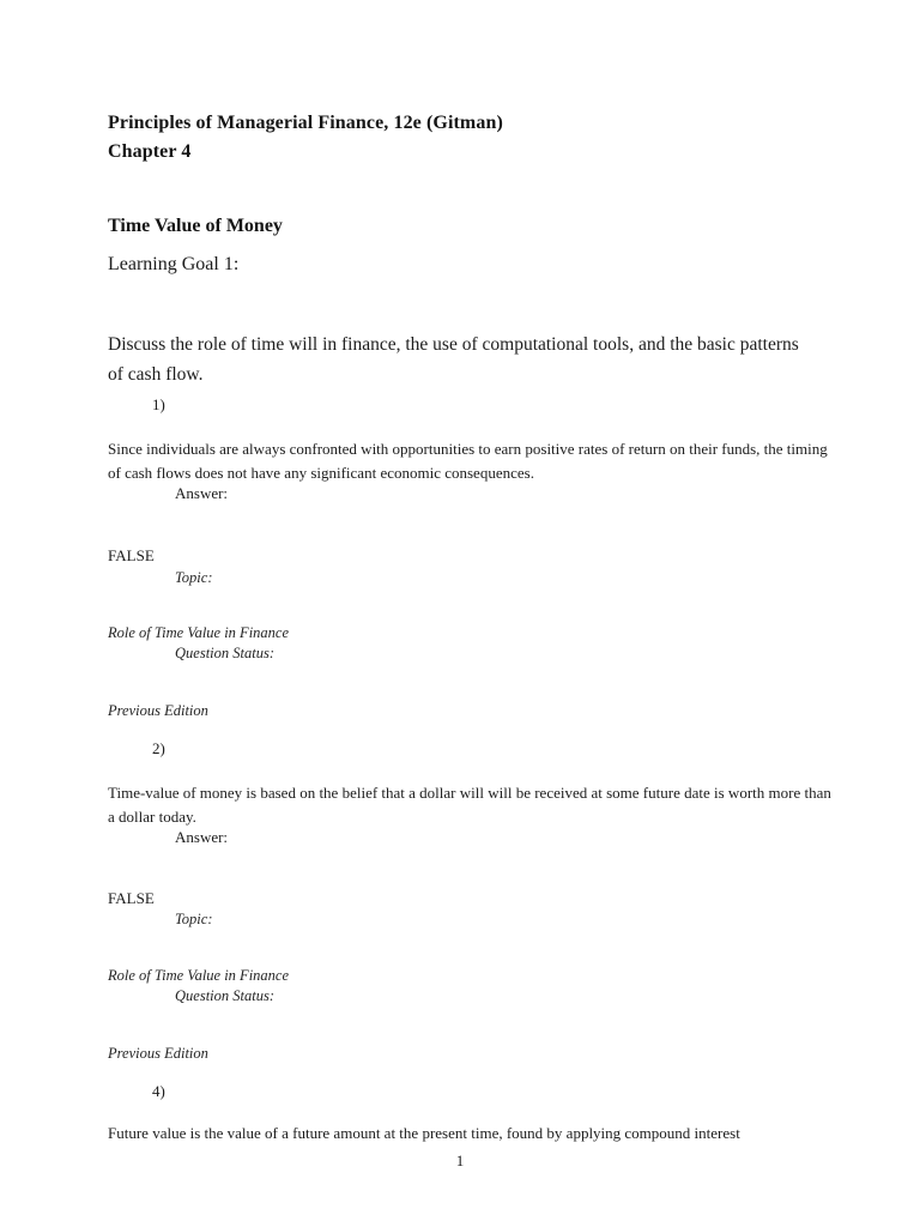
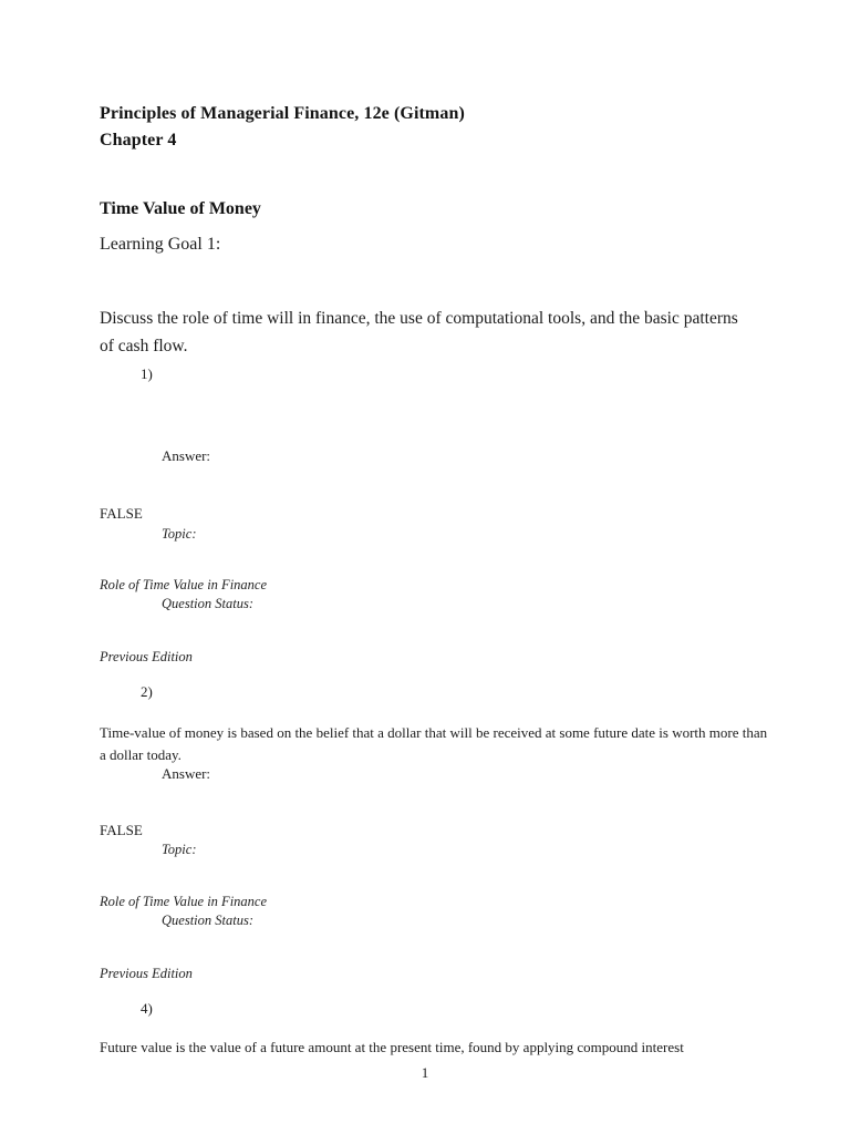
  Principles of Managerial Finance, 12e (Gitman)
  Chapter 4
  Time Value of Money
  Learning Goal 1:
  Discuss the role of time will in finance, the use of computational tools, and the basic patterns of cash flow.
  1)
- Since individuals are always confronted with opportunities to earn positive rates of return on their funds, the timing of cash flows does not have any significant economic consequences.
  Answer:
  FALSE
  Topic:
  Role of Time Value in Finance
  Question Status:
  Previous Edition
  2)
- Time-value of money is based on the belief that a dollar will will be received at some future date is worth more than a dollar today.
+ Time-value of money is based on the belief that a dollar that will be received at some future date is worth more than a dollar today.
  Answer:
  FALSE
  Topic:
  Role of Time Value in Finance
  Question Status:
  Previous Edition
  4)
  Future value is the value of a future amount at the present time, found by applying compound interest
  1
